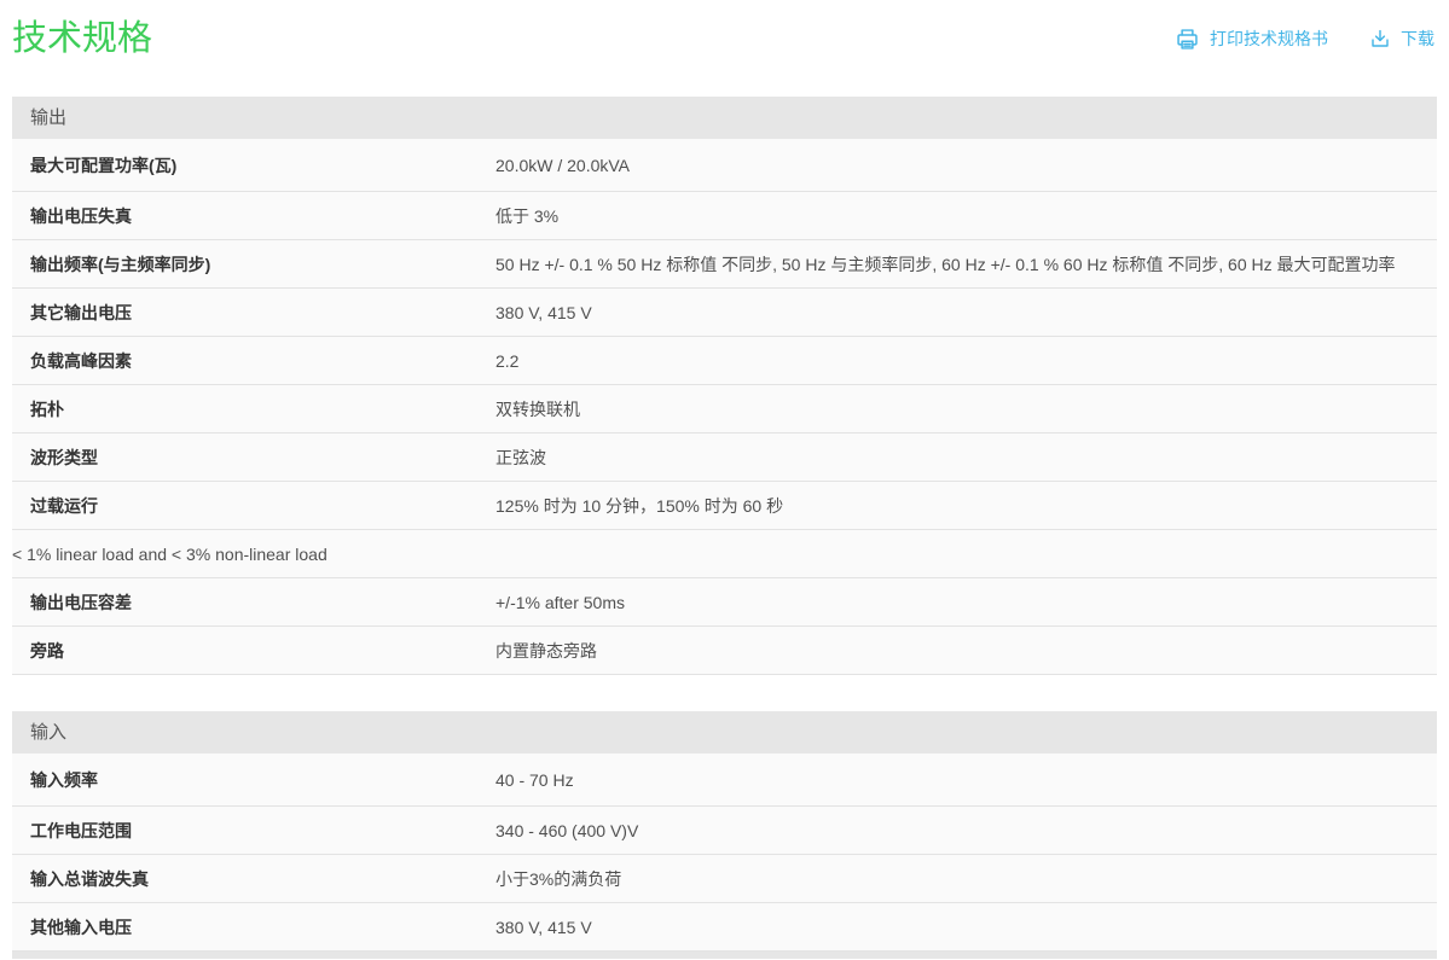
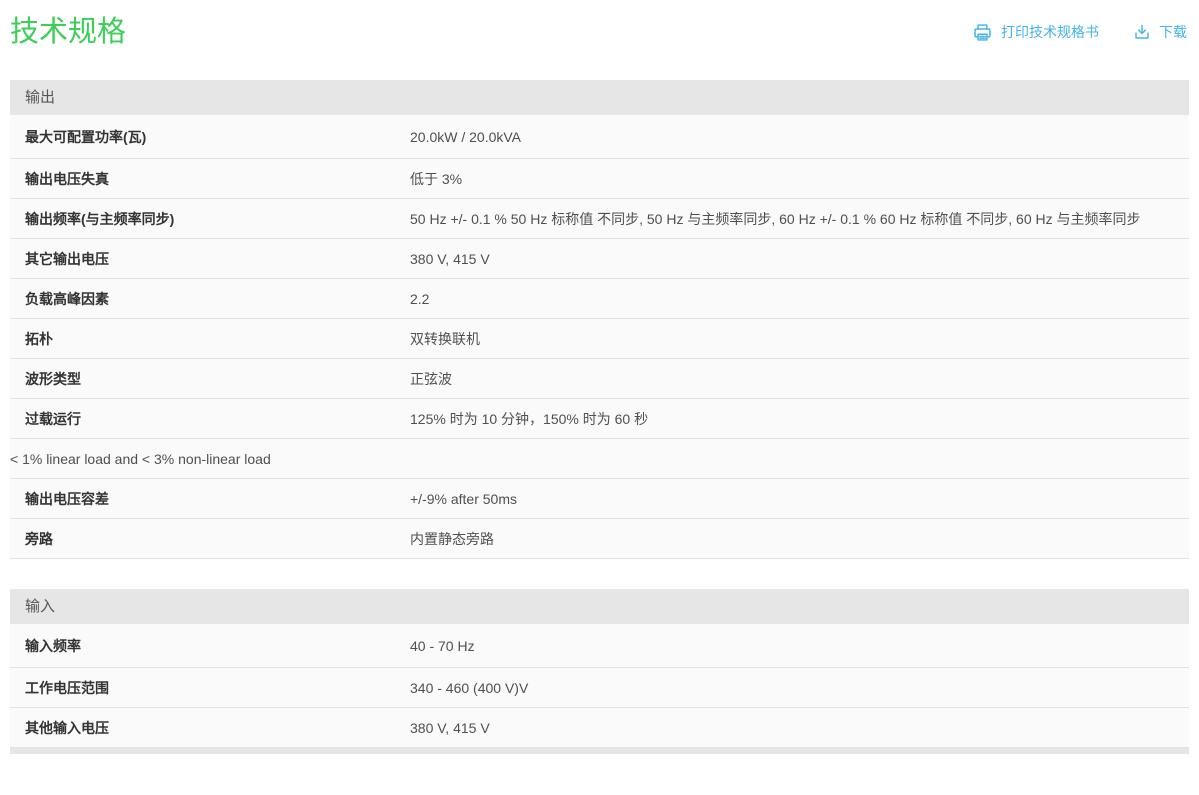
  技术规格
  打印技术规格书
  下载
  输出
  最大可配置功率(瓦)
  20.0kW / 20.0kVA
  输出电压失真
  低于 3%
  输出频率(与主频率同步)
- 50 Hz +/- 0.1 % 50 Hz 标称值 不同步, 50 Hz 与主频率同步, 60 Hz +/- 0.1 % 60 Hz 标称值 不同步, 60 Hz 最大可配置功率
+ 50 Hz +/- 0.1 % 50 Hz 标称值 不同步, 50 Hz 与主频率同步, 60 Hz +/- 0.1 % 60 Hz 标称值 不同步, 60 Hz 与主频率同步
  其它输出电压
  380 V, 415 V
  负载高峰因素
  2.2
  拓朴
  双转换联机
  波形类型
  正弦波
  过载运行
  125% 时为 10 分钟，150% 时为 60 秒
  < 1% linear load and < 3% non-linear load
  输出电压容差
- +/-1% after 50ms
+ +/-9% after 50ms
  旁路
  内置静态旁路
  输入
  输入频率
  40 - 70 Hz
  工作电压范围
  340 - 460 (400 V)V
- 输入总谐波失真
- 小于3%的满负荷
  其他输入电压
  380 V, 415 V
